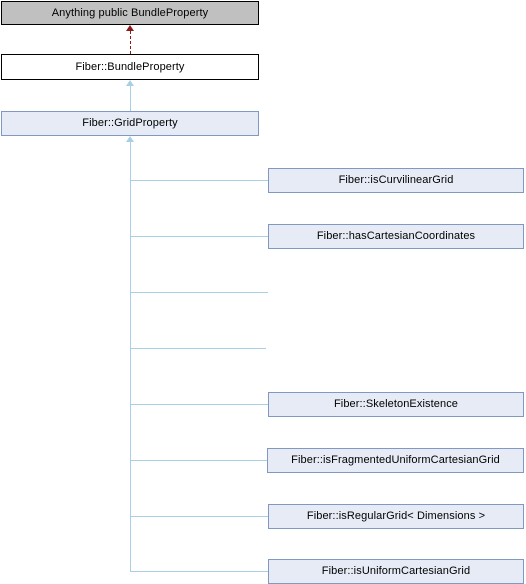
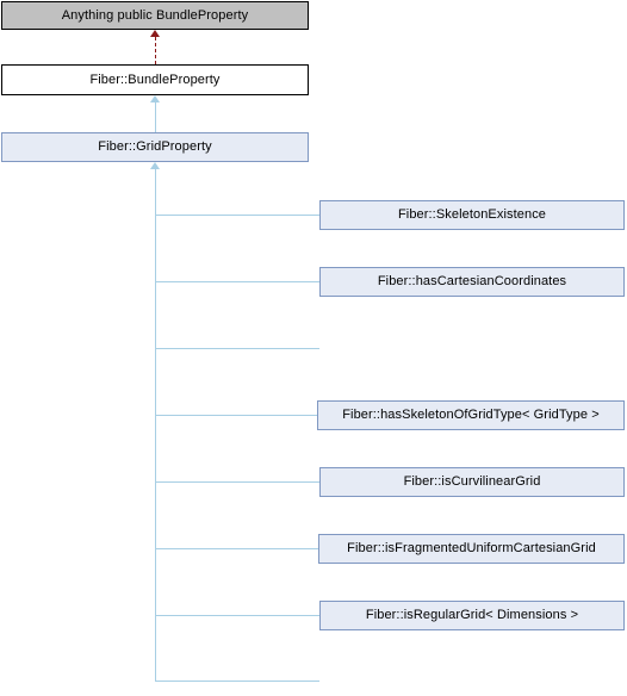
  Anything public BundleProperty
  Fiber::BundleProperty
  Fiber::GridProperty
- Fiber::isCurvilinearGrid
+ Fiber::SkeletonExistence
  Fiber::hasCartesianCoordinates
+ Fiber::hasSkeletonOfGridType< GridType >
- Fiber::SkeletonExistence
+ Fiber::isCurvilinearGrid
  Fiber::isFragmentedUniformCartesianGrid
  Fiber::isRegularGrid< Dimensions >
- Fiber::isUniformCartesianGrid
